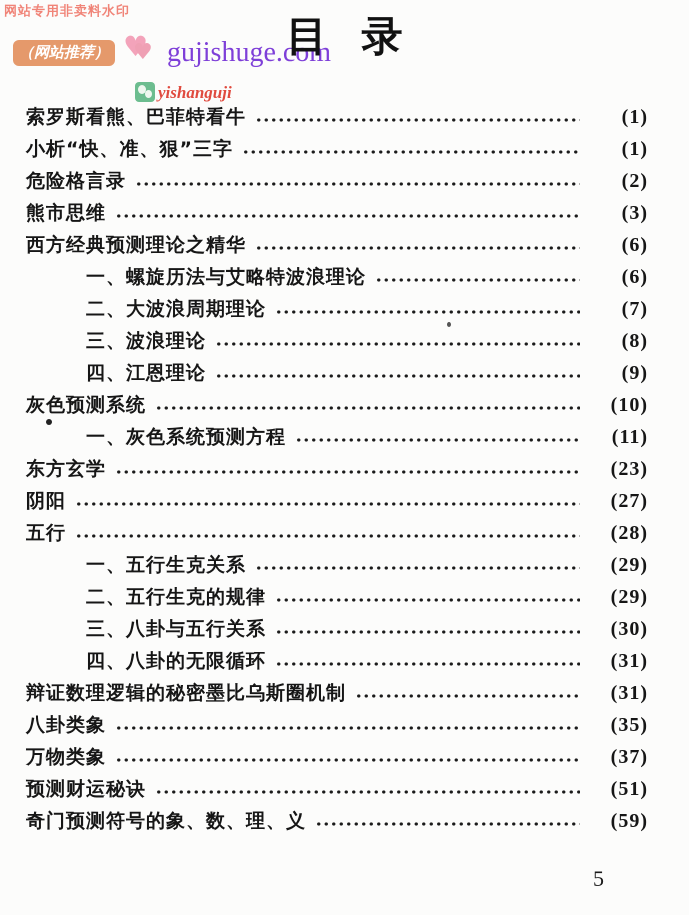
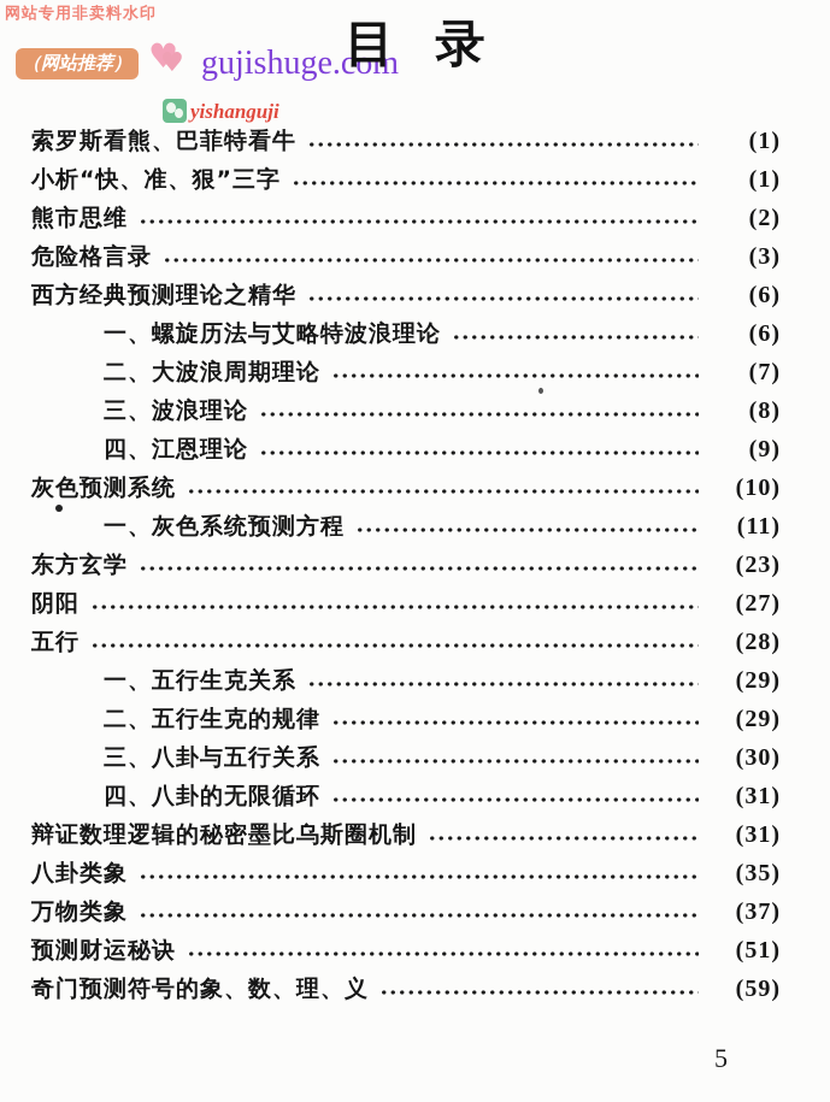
  网站专用非卖料水印
  （网站推荐）
  ♥
  ♥
  gujishuge.com
  目 录
  yishanguji
  索罗斯看熊、巴菲特看牛
  (1)
  小析“快、准、狠”三字
  (1)
- 危险格言录
+ 熊市思维
  (2)
- 熊市思维
+ 危险格言录
  (3)
  西方经典预测理论之精华
  (6)
  一、螺旋历法与艾略特波浪理论
  (6)
  二、大波浪周期理论
  (7)
  三、波浪理论
  (8)
  四、江恩理论
  (9)
  灰色预测系统
  (10)
  一、灰色系统预测方程
  (11)
  东方玄学
  (23)
  阴阳
  (27)
  五行
  (28)
  一、五行生克关系
  (29)
  二、五行生克的规律
  (29)
  三、八卦与五行关系
  (30)
  四、八卦的无限循环
  (31)
  辩证数理逻辑的秘密墨比乌斯圈机制
  (31)
  八卦类象
  (35)
  万物类象
  (37)
  预测财运秘诀
  (51)
  奇门预测符号的象、数、理、义
  (59)
  5
